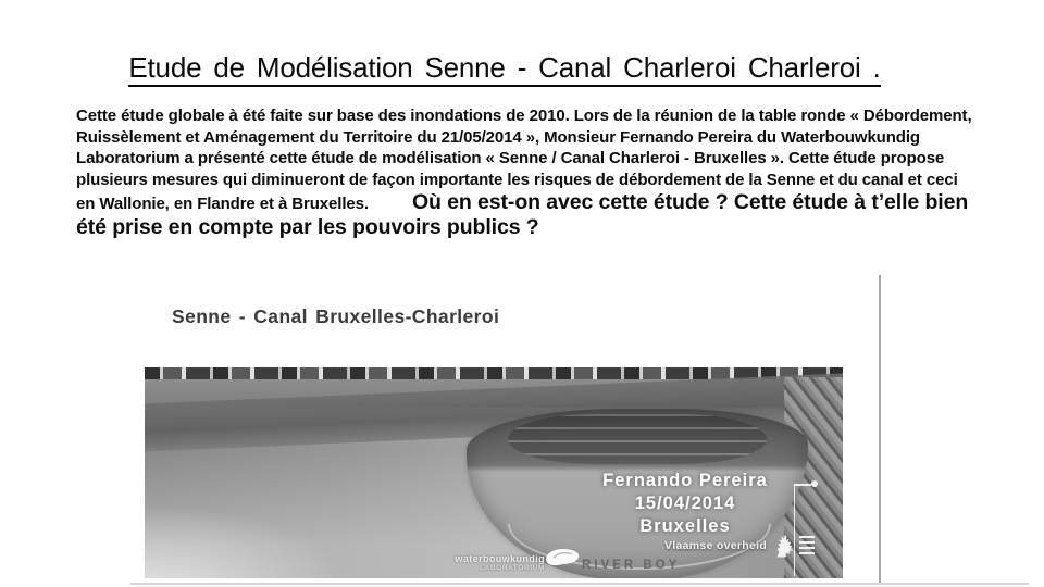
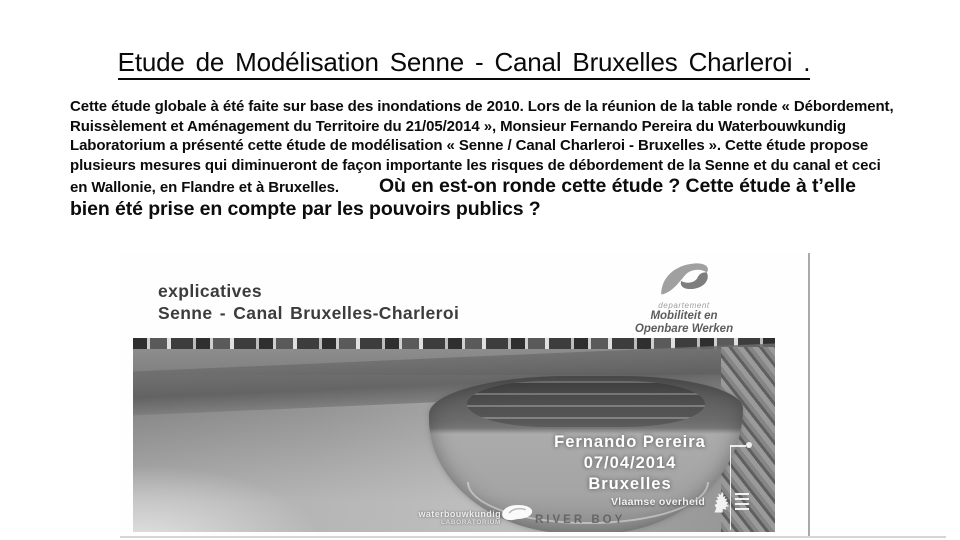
- Etude de Modélisation Senne - Canal Charleroi Charleroi .
+ Etude de Modélisation Senne - Canal Bruxelles Charleroi .
- Cette étude globale à été faite sur base des inondations de 2010. Lors de la réunion de la table ronde « Débordement, Ruissèlement et Aménagement du Territoire du 21/05/2014 », Monsieur Fernando Pereira du Waterbouwkundig Laboratorium a présenté cette étude de modélisation « Senne / Canal Charleroi - Bruxelles ». Cette étude propose plusieurs mesures qui diminueront de façon importante les risques de débordement de la Senne et du canal et ceci en Wallonie, en Flandre et à Bruxelles. Où en est-on avec cette étude ? Cette étude à t’elle bien été prise en compte par les pouvoirs publics ?
+ Cette étude globale à été faite sur base des inondations de 2010. Lors de la réunion de la table ronde « Débordement, Ruissèlement et Aménagement du Territoire du 21/05/2014 », Monsieur Fernando Pereira du Waterbouwkundig Laboratorium a présenté cette étude de modélisation « Senne / Canal Charleroi - Bruxelles ». Cette étude propose plusieurs mesures qui diminueront de façon importante les risques de débordement de la Senne et du canal et ceci en Wallonie, en Flandre et à Bruxelles. Où en est-on ronde cette étude ? Cette étude à t’elle bien été prise en compte par les pouvoirs publics ?
+ explicatives
  Senne - Canal Bruxelles-Charleroi
+ departement
+ Mobiliteit en
+ Openbare Werken
  Fernando Pereira
- 15/04/2014
+ 07/04/2014
  Bruxelles
  Vlaamse overheid
  waterbouwkundig
  RIVER BOY
